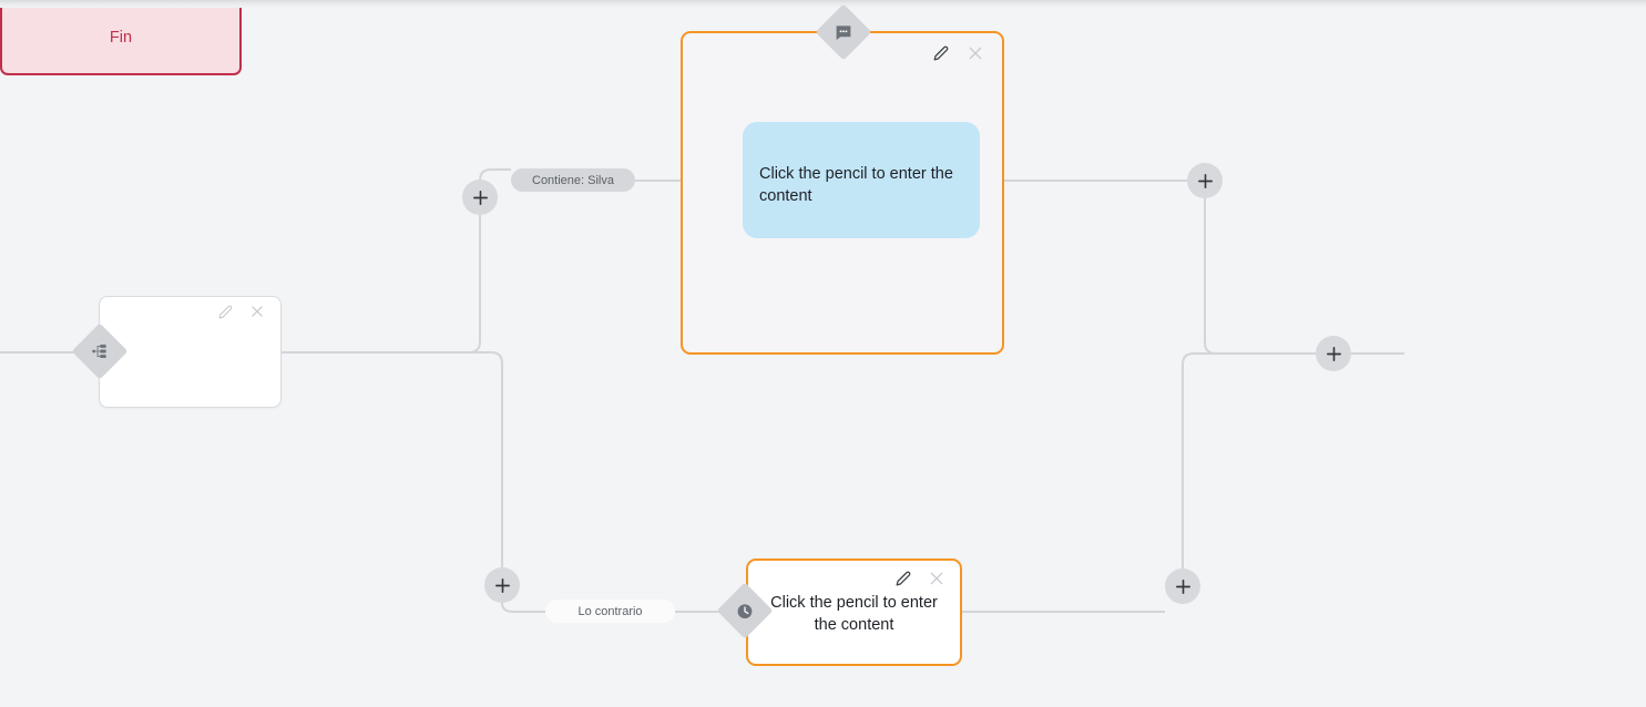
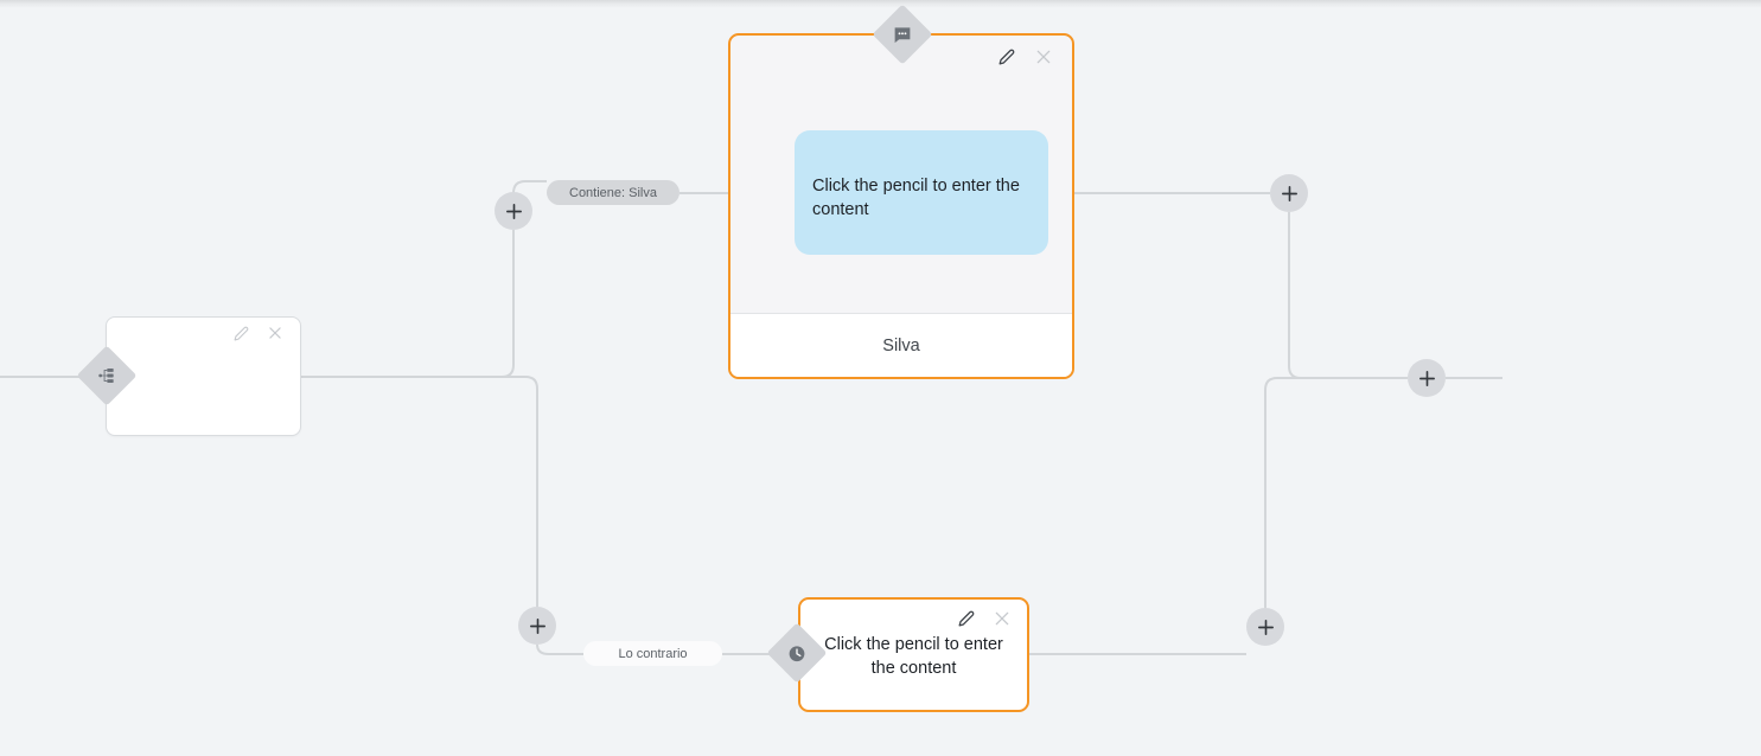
  Click the pencil to enter the content
+ Silva
  Click the pencil to enter the content
- Fin
  Contiene: Silva
  Lo contrario
